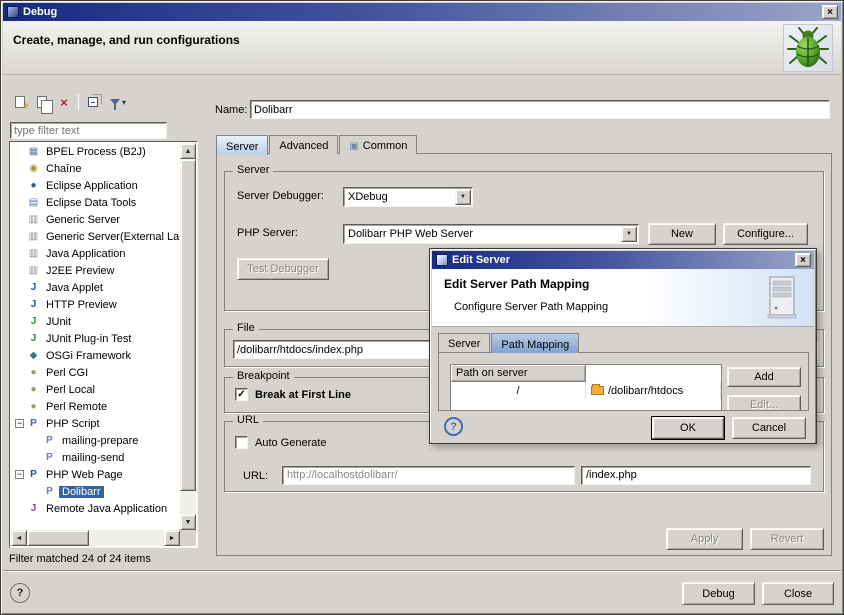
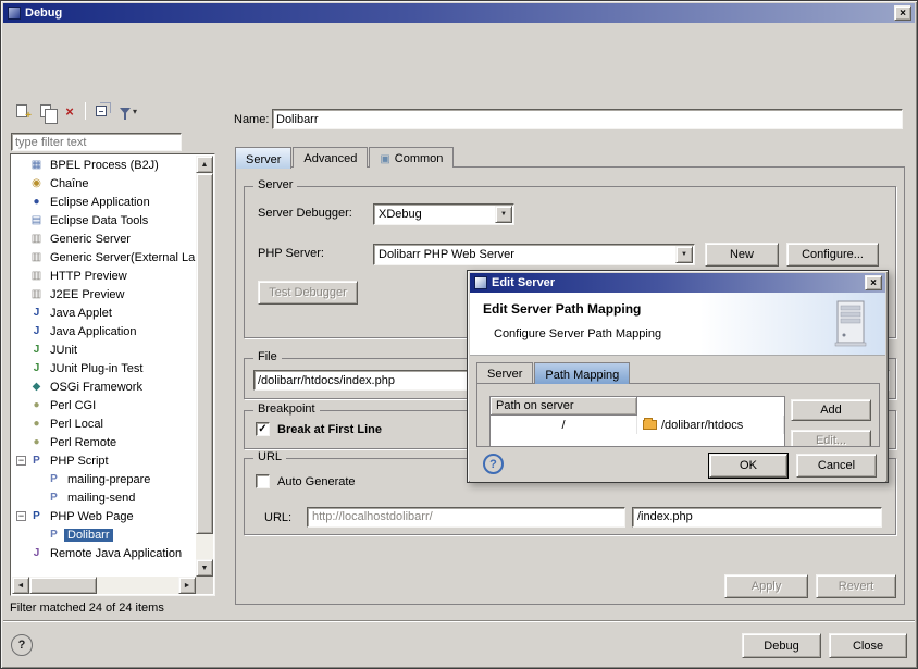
  Debug
  ×
- Create, manage, and run configurations
  +
  ×
  ▾
  type filter text
  ▦
  BPEL Process (B2J)
  ◉
  Chaîne
  ●
  Eclipse Application
  ▤
  Eclipse Data Tools
  ▥
  Generic Server
  ▥
  Generic Server(External La
  ▥
- Java Application
+ HTTP Preview
  ▥
  J2EE Preview
  J
  Java Applet
  J
- HTTP Preview
+ Java Application
  J
  JUnit
  J
  JUnit Plug-in Test
  ◆
  OSGi Framework
  ●
  Perl CGI
  ●
  Perl Local
  ●
  Perl Remote
  −
  P
  PHP Script
  P
  mailing-prepare
  P
  mailing-send
  −
  P
  PHP Web Page
  P
  Dolibarr
  J
  Remote Java Application
  Filter matched 24 of 24 items
  Name:
  Dolibarr
  Server
  Advanced
  ▣
  Common
  Server
  Server Debugger:
  XDebug
  PHP Server:
  Dolibarr PHP Web Server
  New
  Configure...
  Test Debugger
  File
  /dolibarr/htdocs/index.php
  Breakpoint
  ✓
  Break at First Line
  URL
  Auto Generate
  URL:
  http://localhostdolibarr/
  /index.php
  Apply
  Revert
  ?
  Debug
  Close
  Edit Server
  ×
  Edit Server Path Mapping
  Configure Server Path Mapping
  Server
  Path Mapping
  Path on server
  /
  /dolibarr/htdocs
  Add
  Edit...
  ?
  OK
  Cancel
